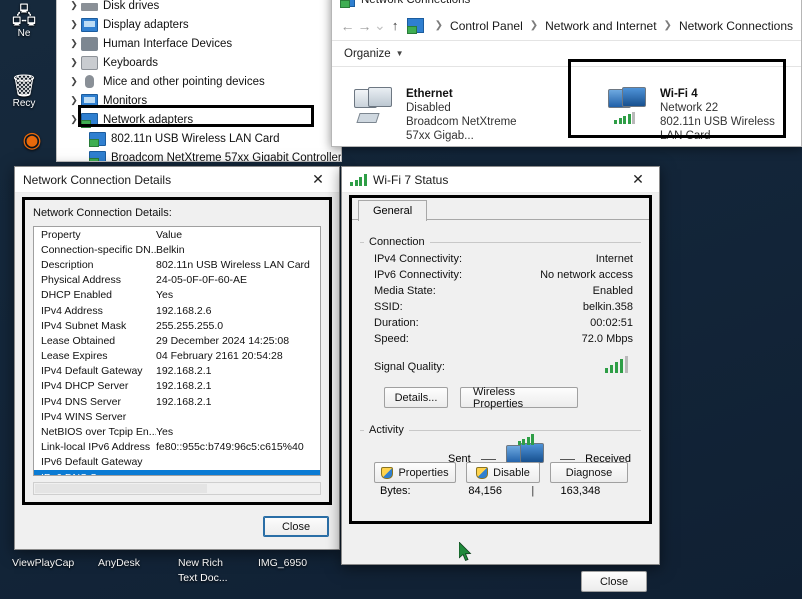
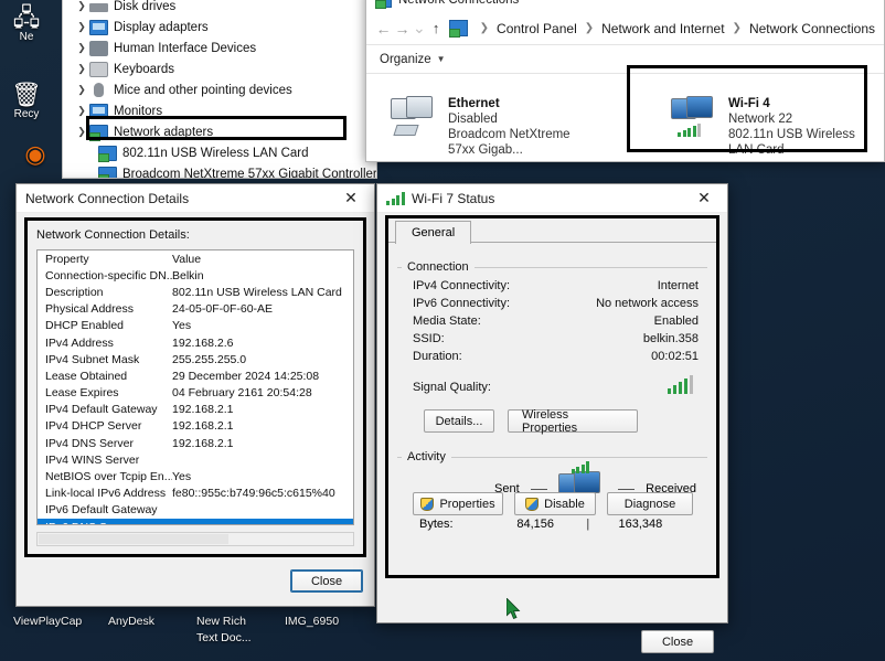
  🖧
  Ne
  🗑
  Recy
  ◉
  ViewPlayCap
  AnyDesk
  New Rich
  Text Doc...
  IMG_6950
  ❯
  Disk drives
  ❯
  Display adapters
  ❯
  Human Interface Devices
  ❯
  Keyboards
  ❯
  Mice and other pointing devices
  ❯
  Monitors
  ❯
  Network adapters
  802.11n USB Wireless LAN Card
  Broadcom NetXtreme 57xx Gigabit Controller
  Network Connections
  ←
  →
  ⌄
  ↑
  ❯
  Control Panel
  ❯
  Network and Internet
  ❯
  Network Connections
  Organize
  ▼
  Ethernet
  Disabled
  Broadcom NetXtreme 57xx Gigab...
  Wi-Fi 4
  Network 22
  802.11n USB Wireless LAN Card
  Network Connection Details
  ✕
  Network Connection Details:
  Property
  Value
  Connection-specific DN..
  Belkin
  Description
  802.11n USB Wireless LAN Card
  Physical Address
  24-05-0F-0F-60-AE
  DHCP Enabled
  Yes
  IPv4 Address
  192.168.2.6
  IPv4 Subnet Mask
  255.255.255.0
  Lease Obtained
  29 December 2024 14:25:08
  Lease Expires
  04 February 2161 20:54:28
  IPv4 Default Gateway
  192.168.2.1
  IPv4 DHCP Server
  192.168.2.1
  IPv4 DNS Server
  192.168.2.1
  IPv4 WINS Server
  NetBIOS over Tcpip En..
  Yes
  Link-local IPv6 Address
  fe80::955c:b749:96c5:c615%40
  IPv6 Default Gateway
  Close
  Wi-Fi 7 Status
  ✕
  General
  Connection
  IPv4 Connectivity:
  Internet
  IPv6 Connectivity:
  No network access
  Media State:
  Enabled
  SSID:
  belkin.358
  Duration:
  00:02:51
- Speed:
- 72.0 Mbps
  Signal Quality:
  Details...
  Wireless Properties
  Activity
  Sent
  Received
  Bytes:
  84,156
  |
  163,348
  Properties
  Disable
  Diagnose
  Close
